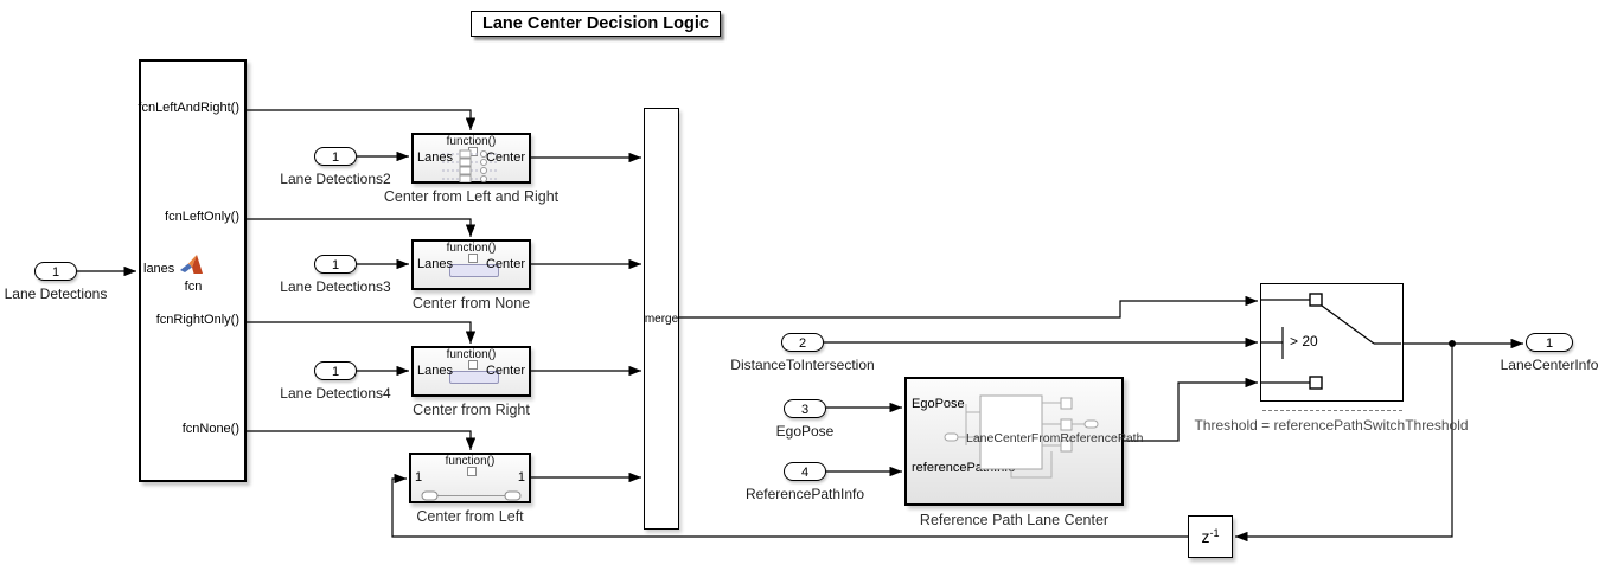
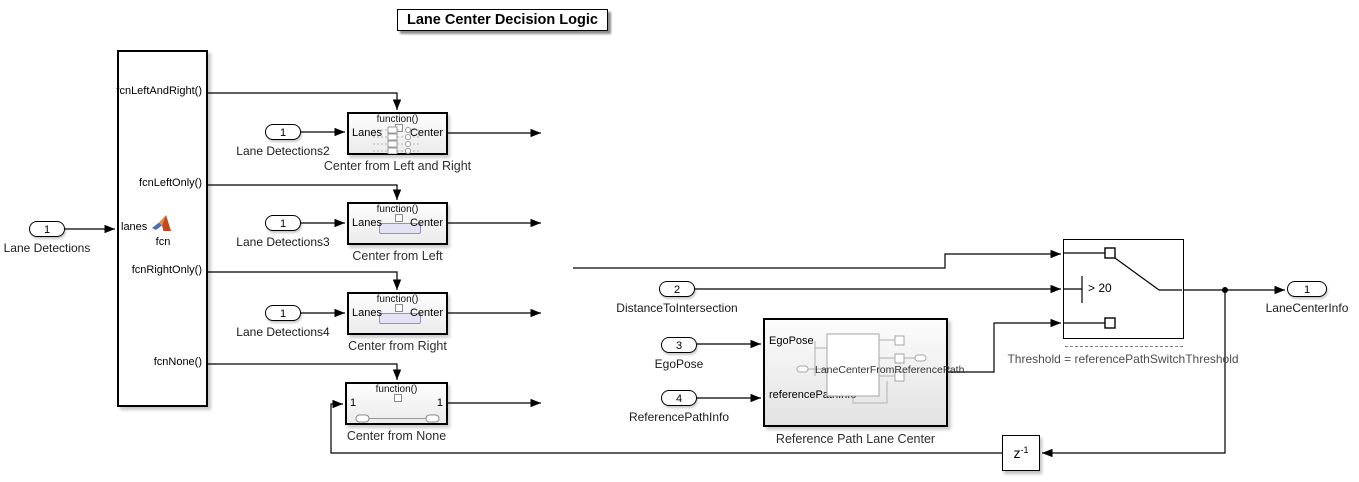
  Lane Center Decision Logic
  1
  Lane Detections
  fcnLeftAndRight()
  fcnLeftOnly()
  fcnRightOnly()
  fcnNone()
  lanes
  fcn
  function()
  Lanes
  Center
  Center from Left and Right
  1
  Lane Detections2
  function()
  Lanes
  Center
- Center from None
+ Center from Left
  1
  Lane Detections3
  function()
  Lanes
  Center
  Center from Right
  1
  Lane Detections4
  function()
  1
  1
- Center from Left
+ Center from None
- merge
  2
  DistanceToIntersection
  3
  EgoPose
  4
  ReferencePathInfo
  EgoPose
  LaneCenterFromReferencePath
  Reference Path Lane Center
  > 20
  Threshold = referencePathSwitchThreshold
  1
  LaneCenterInfo
  z
  -1
